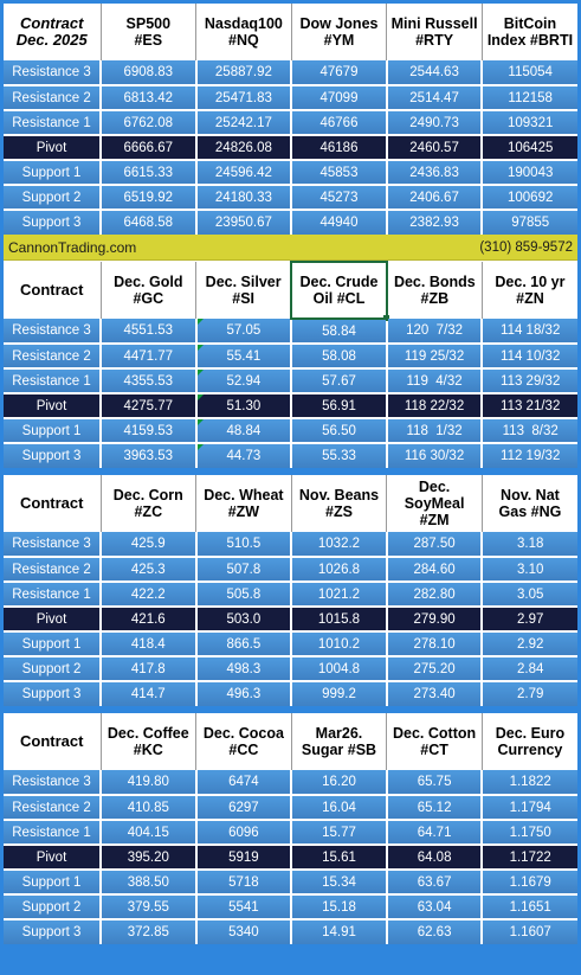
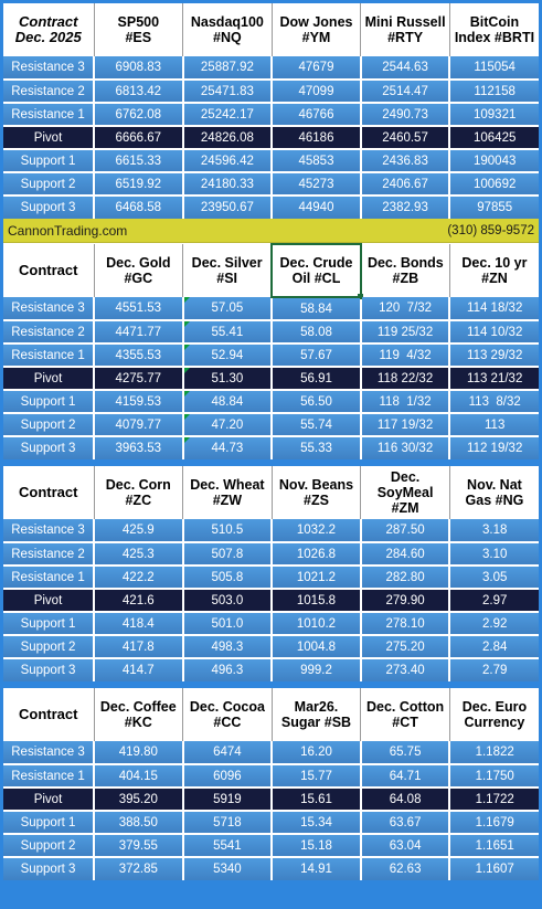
  ContractDec. 2025	SP500#ES	Nasdaq100#NQ	Dow Jones#YM	Mini Russell#RTY	BitCoinIndex #BRTI
  Resistance 3	6908.83	25887.92	47679	2544.63	115054
  Resistance 2	6813.42	25471.83	47099	2514.47	112158
  Resistance 1	6762.08	25242.17	46766	2490.73	109321
  Pivot	6666.67	24826.08	46186	2460.57	106425
  Support 1	6615.33	24596.42	45853	2436.83	190043
  Support 2	6519.92	24180.33	45273	2406.67	100692
  Support 3	6468.58	23950.67	44940	2382.93	97855
  CannonTrading.com
  (310) 859-9572
  Contract	Dec. Gold#GC	Dec. Silver#SI	Dec. CrudeOil #CL	Dec. Bonds#ZB	Dec. 10 yr#ZN
  Resistance 3	4551.53	57.05	58.84	120 7/32	114 18/32
  Resistance 2	4471.77	55.41	58.08	119 25/32	114 10/32
  Resistance 1	4355.53	52.94	57.67	119 4/32	113 29/32
  Pivot	4275.77	51.30	56.91	118 22/32	113 21/32
  Support 1	4159.53	48.84	56.50	118 1/32	113 8/32
+ Support 2	4079.77	47.20	55.74	117 19/32	113
  Support 3	3963.53	44.73	55.33	116 30/32	112 19/32
  Contract	Dec. Corn#ZC	Dec. Wheat#ZW	Nov. Beans#ZS	Dec.SoyMeal#ZM	Nov. NatGas #NG
  Resistance 3	425.9	510.5	1032.2	287.50	3.18
  Resistance 2	425.3	507.8	1026.8	284.60	3.10
  Resistance 1	422.2	505.8	1021.2	282.80	3.05
  Pivot	421.6	503.0	1015.8	279.90	2.97
- Support 1	418.4	866.5	1010.2	278.10	2.92
+ Support 1	418.4	501.0	1010.2	278.10	2.92
  Support 2	417.8	498.3	1004.8	275.20	2.84
  Support 3	414.7	496.3	999.2	273.40	2.79
  Contract	Dec. Coffee#KC	Dec. Cocoa#CC	Mar26.Sugar #SB	Dec. Cotton#CT	Dec. EuroCurrency
  Resistance 3	419.80	6474	16.20	65.75	1.1822
- Resistance 2	410.85	6297	16.04	65.12	1.1794
  Resistance 1	404.15	6096	15.77	64.71	1.1750
  Pivot	395.20	5919	15.61	64.08	1.1722
  Support 1	388.50	5718	15.34	63.67	1.1679
  Support 2	379.55	5541	15.18	63.04	1.1651
  Support 3	372.85	5340	14.91	62.63	1.1607
